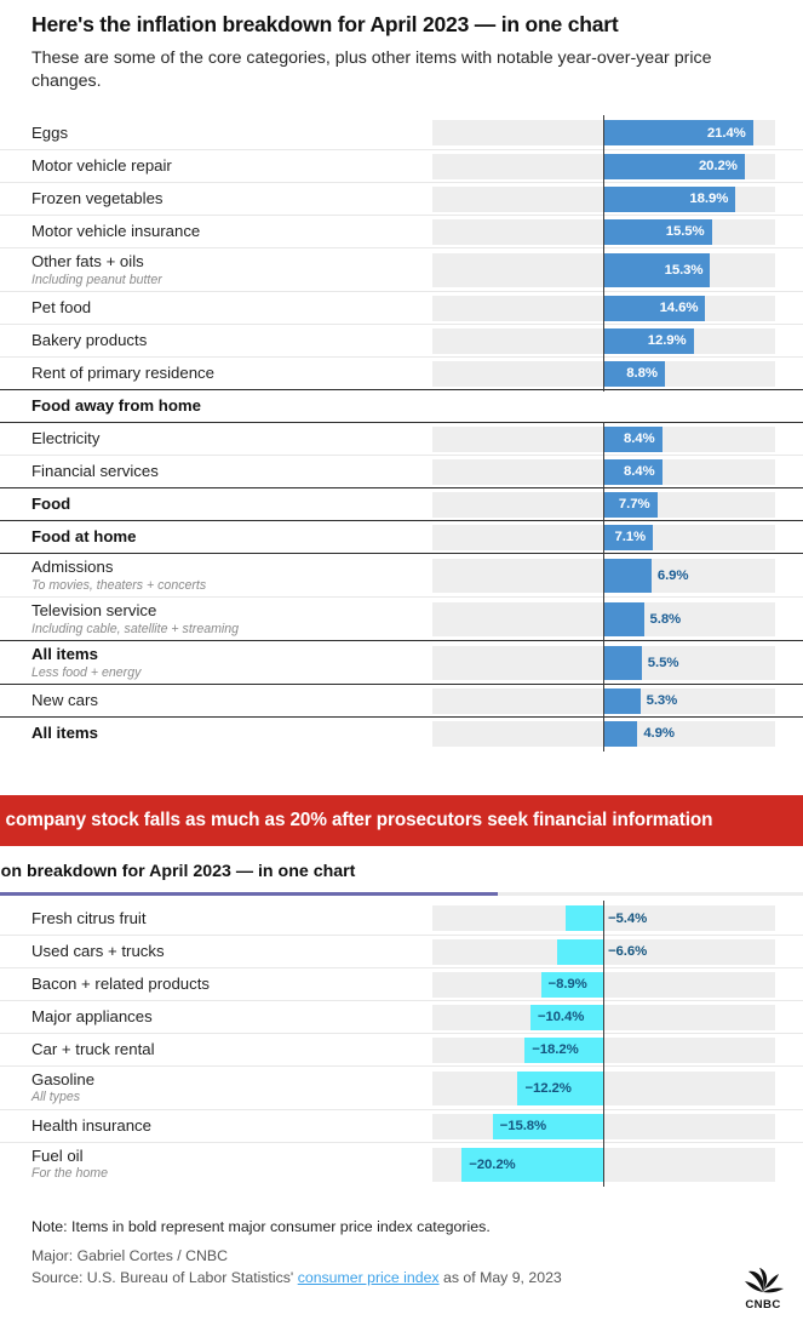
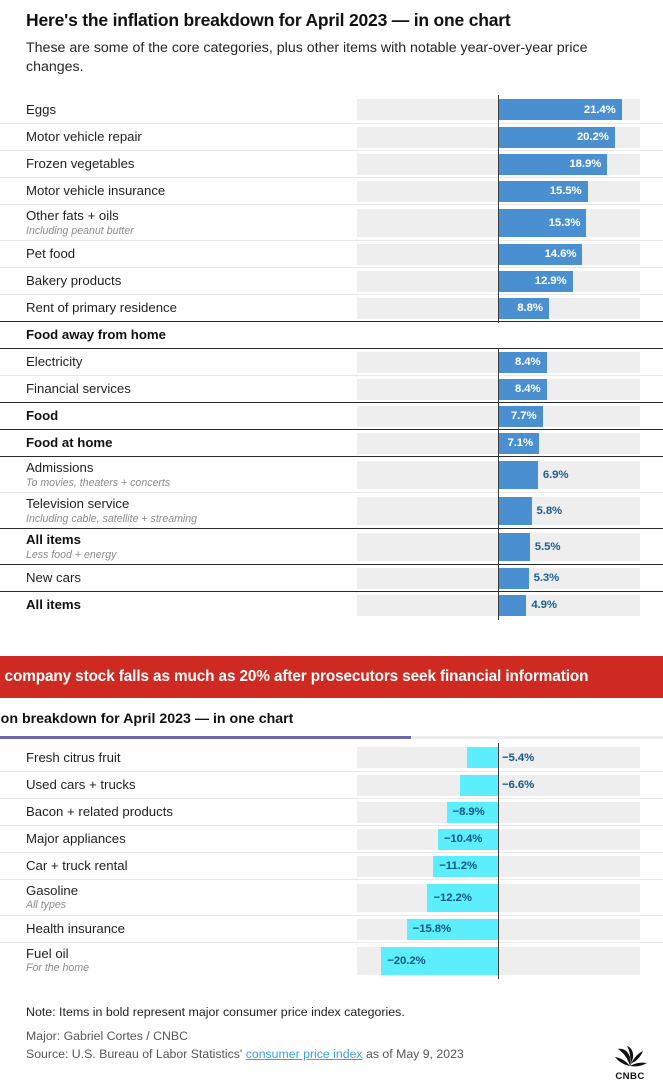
  Here's the inflation breakdown for April 2023 — in one chart
  These are some of the core categories, plus other items with notable year-over-year price changes.
  Eggs
  21.4%
  Motor vehicle repair
  20.2%
  Frozen vegetables
  18.9%
  Motor vehicle insurance
  15.5%
  Other fats + oils
  Including peanut butter
  15.3%
  Pet food
  14.6%
  Bakery products
  12.9%
  Rent of primary residence
  8.8%
  Food away from home
  Electricity
  8.4%
  Financial services
  8.4%
  Food
  7.7%
  Food at home
  7.1%
  Admissions
  To movies, theaters + concerts
  6.9%
  Television service
  Including cable, satellite + streaming
  5.8%
  All items
  Less food + energy
  5.5%
  New cars
  5.3%
  All items
  4.9%
  company stock falls as much as 20% after prosecutors seek financial information
  on breakdown for April 2023 — in one chart
  Fresh citrus fruit
  −5.4%
  Used cars + trucks
  −6.6%
  Bacon + related products
  −8.9%
  Major appliances
  −10.4%
  Car + truck rental
- −18.2%
+ −11.2%
  Gasoline
  All types
  −12.2%
  Health insurance
  −15.8%
  Fuel oil
  For the home
  −20.2%
  Note: Items in bold represent major consumer price index categories.
  Major: Gabriel Cortes / CNBC
  Source: U.S. Bureau of Labor Statistics' consumer price index as of May 9, 2023
  CNBC
